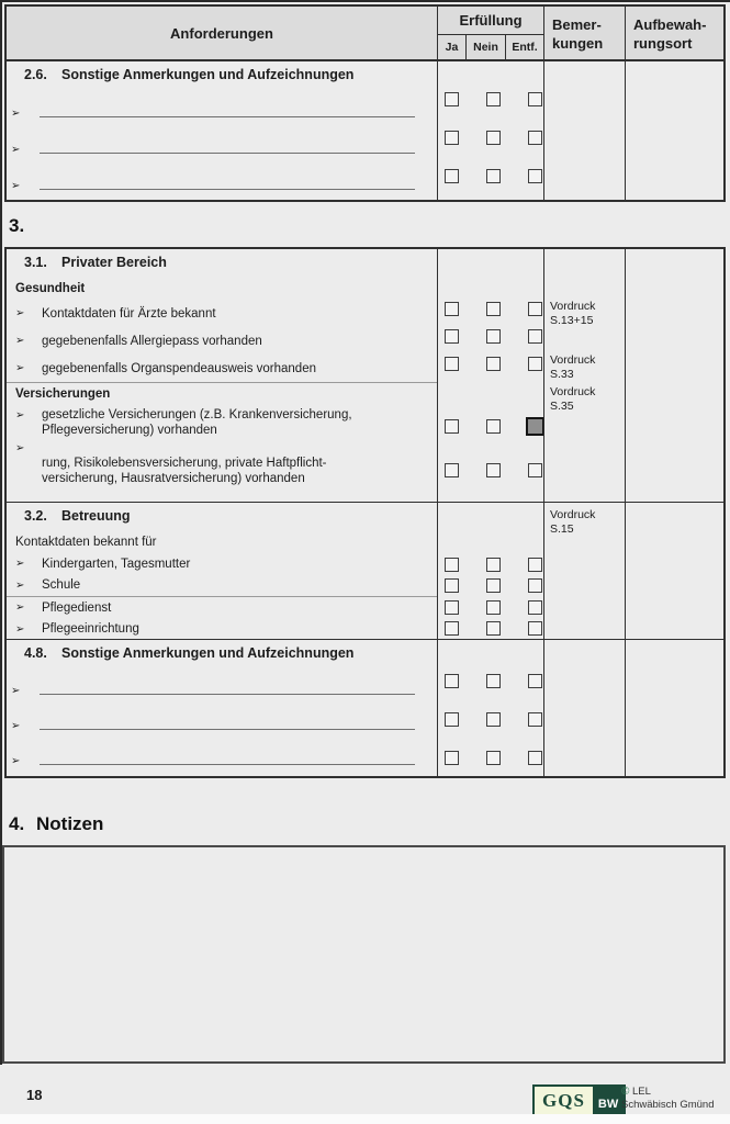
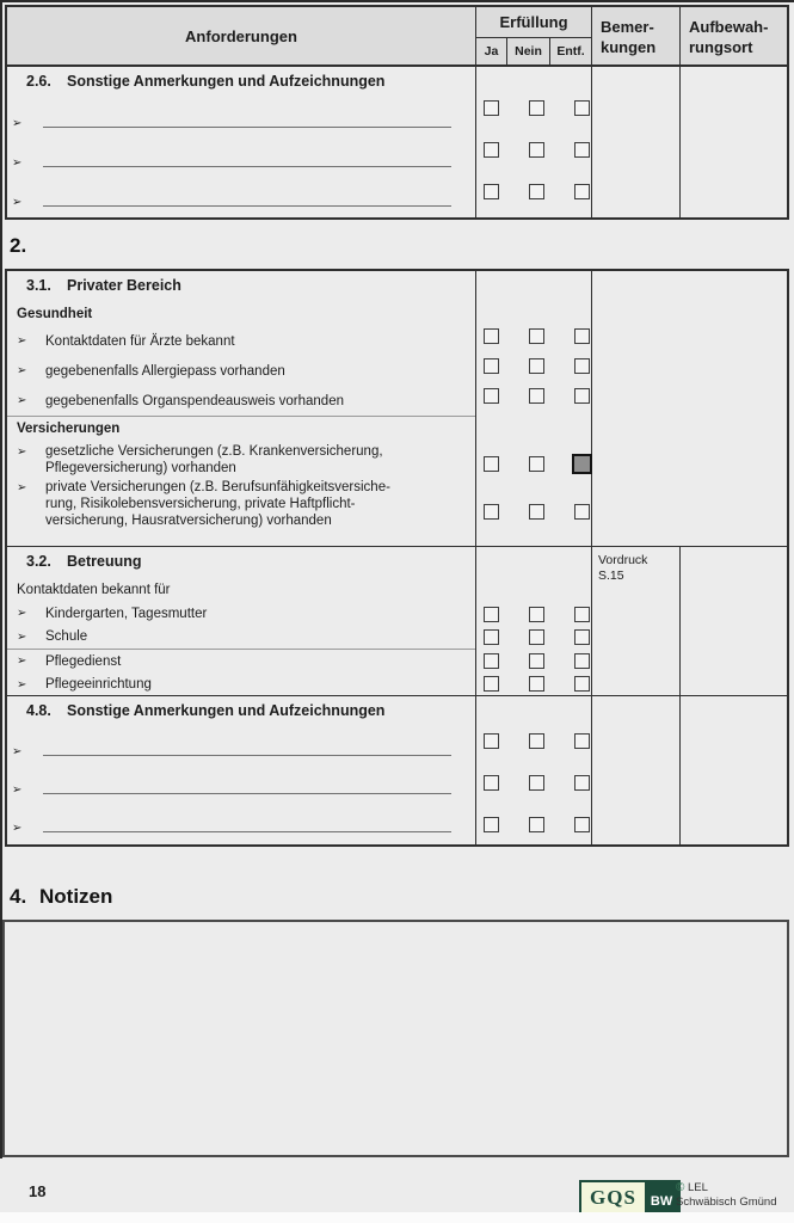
  Anforderungen
  Erfüllung
  Ja
  Nein
  Entf.
  Bemer-
  kungen
  Aufbewah-
  rungsort
  2.6.
  Sonstige Anmerkungen und Aufzeichnungen
  ➢
  ➢
  ➢
- 3.
+ 2.
  3.1.
  Privater Bereich
  Gesundheit
  ➢
  Kontaktdaten für Ärzte bekannt
  ➢
  gegebenenfalls Allergiepass vorhanden
  ➢
  gegebenenfalls Organspendeausweis vorhanden
  Versicherungen
  ➢
  gesetzliche Versicherungen (z.B. Krankenversicherung,
  Pflegeversicherung) vorhanden
  ➢
+ private Versicherungen (z.B. Berufsunfähigkeitsversiche-
  rung, Risikolebensversicherung, private Haftpflicht-
  versicherung, Hausratversicherung) vorhanden
- Vordruck S.13+15
- Vordruck S.33
- Vordruck S.35
  3.2.
  Betreuung
  Kontaktdaten bekannt für
  ➢
  Kindergarten, Tagesmutter
  ➢
  Schule
  ➢
  Pflegedienst
  ➢
  Pflegeeinrichtung
  Vordruck S.15
  4.8.
  Sonstige Anmerkungen und Aufzeichnungen
  ➢
  ➢
  ➢
  4.
  Notizen
  18
  GQS
  BW
  © LEL
  Schwäbisch Gmünd
